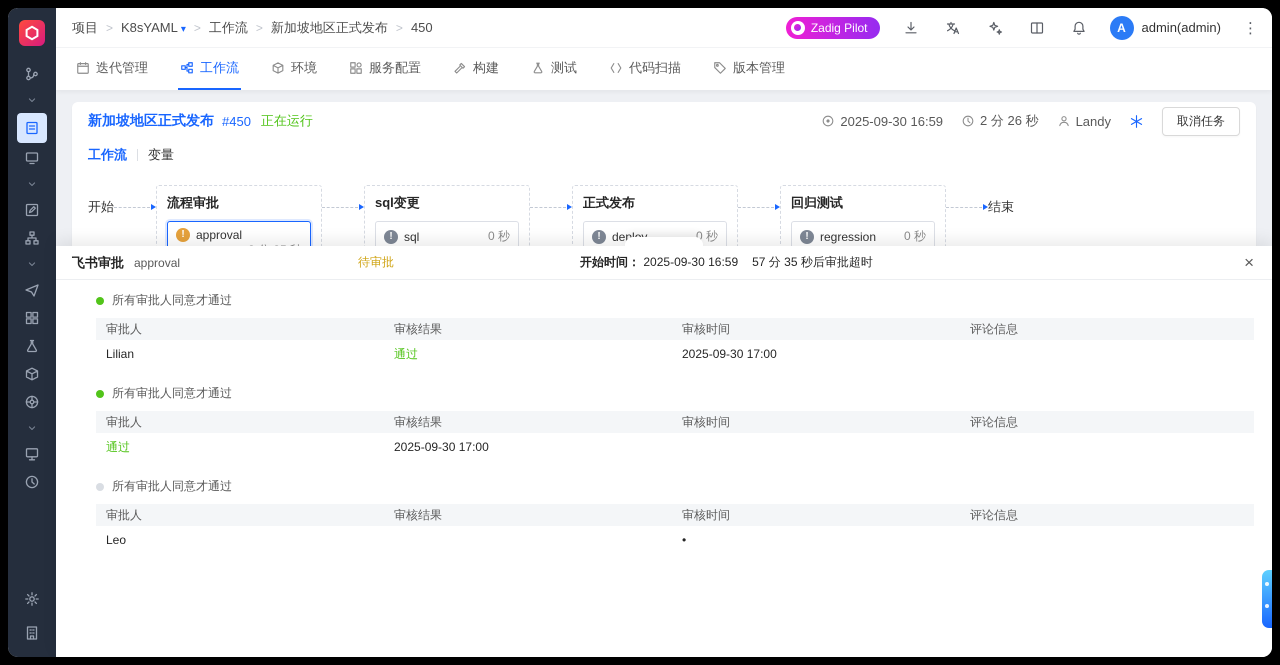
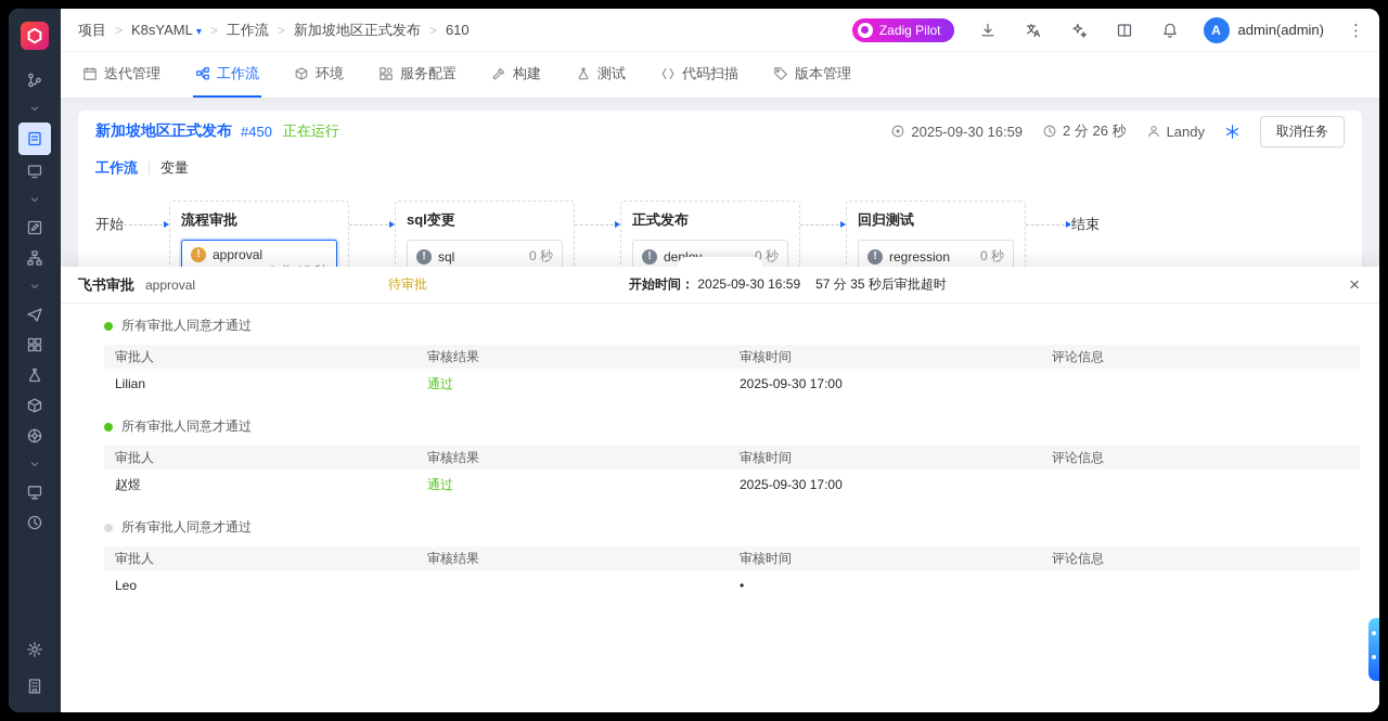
  项目
  K8sYAML ▾
  工作流
  新加坡地区正式发布
- 450
+ 610
  Zadig Pilot
  A
  admin(admin)
  ⋮
  迭代管理
  工作流
  环境
  服务配置
  构建
  测试
  代码扫描
  版本管理
  新加坡地区正式发布
  #450
  正在运行
  2025-09-30 16:59
  2 分 26 秒
  Landy
  取消任务
  工作流
  变量
  开始
  流程审批
  !
  approval
  sql变更
  !
  sql
  0 秒
  正式发布
  !
  0 秒
  回归测试
  !
  regression
  0 秒
  结束
  飞书审批
  approval
  待审批
  开始时间： 2025-09-30 16:59
  57 分 35 秒后审批超时
  ×
  所有审批人同意才通过
  审批人
  审核结果
  审核时间
  评论信息
  Lilian
  通过
  2025-09-30 17:00
  所有审批人同意才通过
  审批人
  审核结果
  审核时间
  评论信息
+ 赵煜
  通过
  2025-09-30 17:00
  所有审批人同意才通过
  审批人
  审核结果
  审核时间
  评论信息
  Leo
  •
